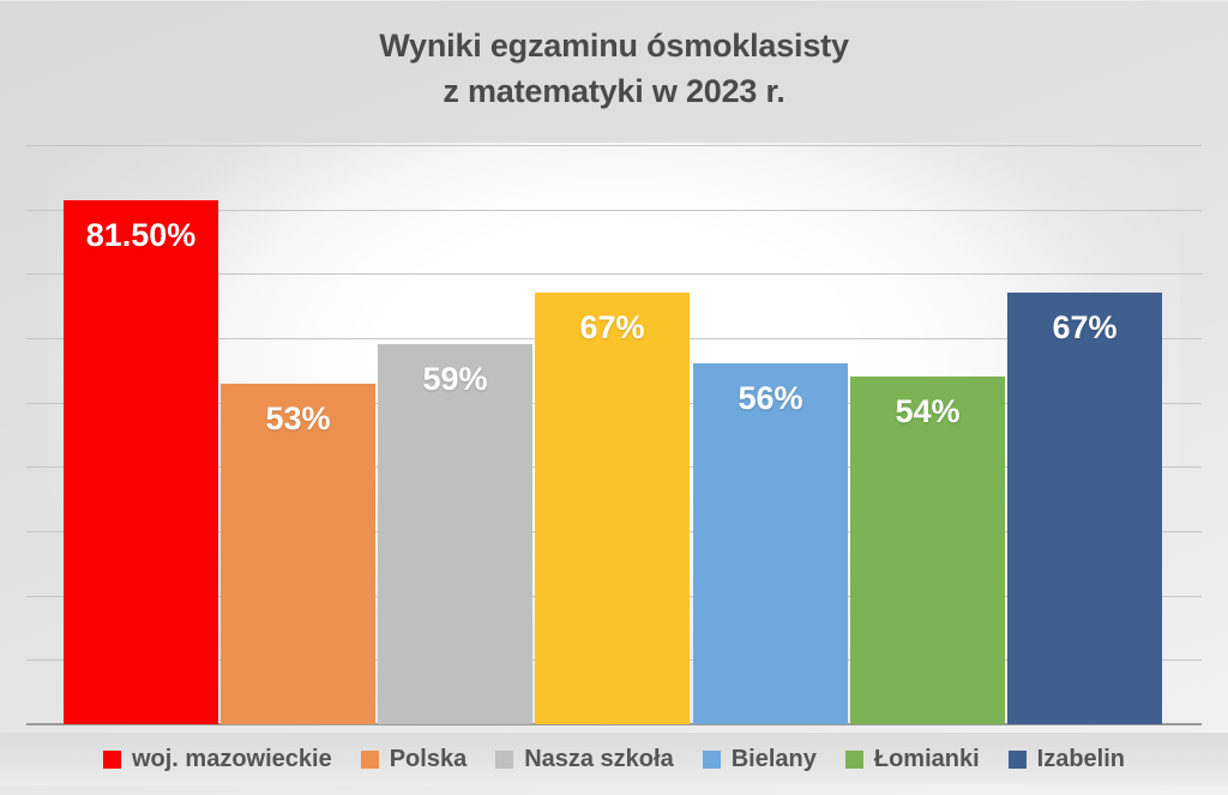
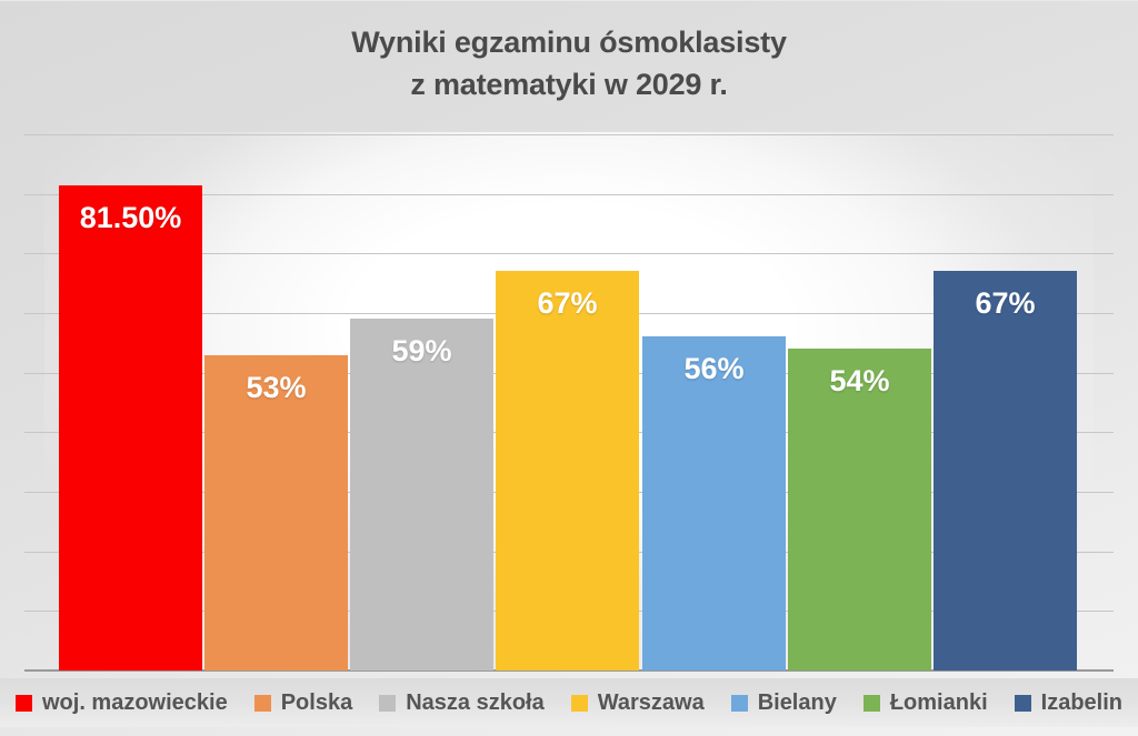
  Wyniki egzaminu ósmoklasisty
- z matematyki w 2023 r.
+ z matematyki w 2029 r.
  81.50%
  53%
  59%
  67%
  56%
  54%
  67%
  woj. mazowieckie
  Polska
  Nasza szkoła
+ Warszawa
  Bielany
  Łomianki
  Izabelin
